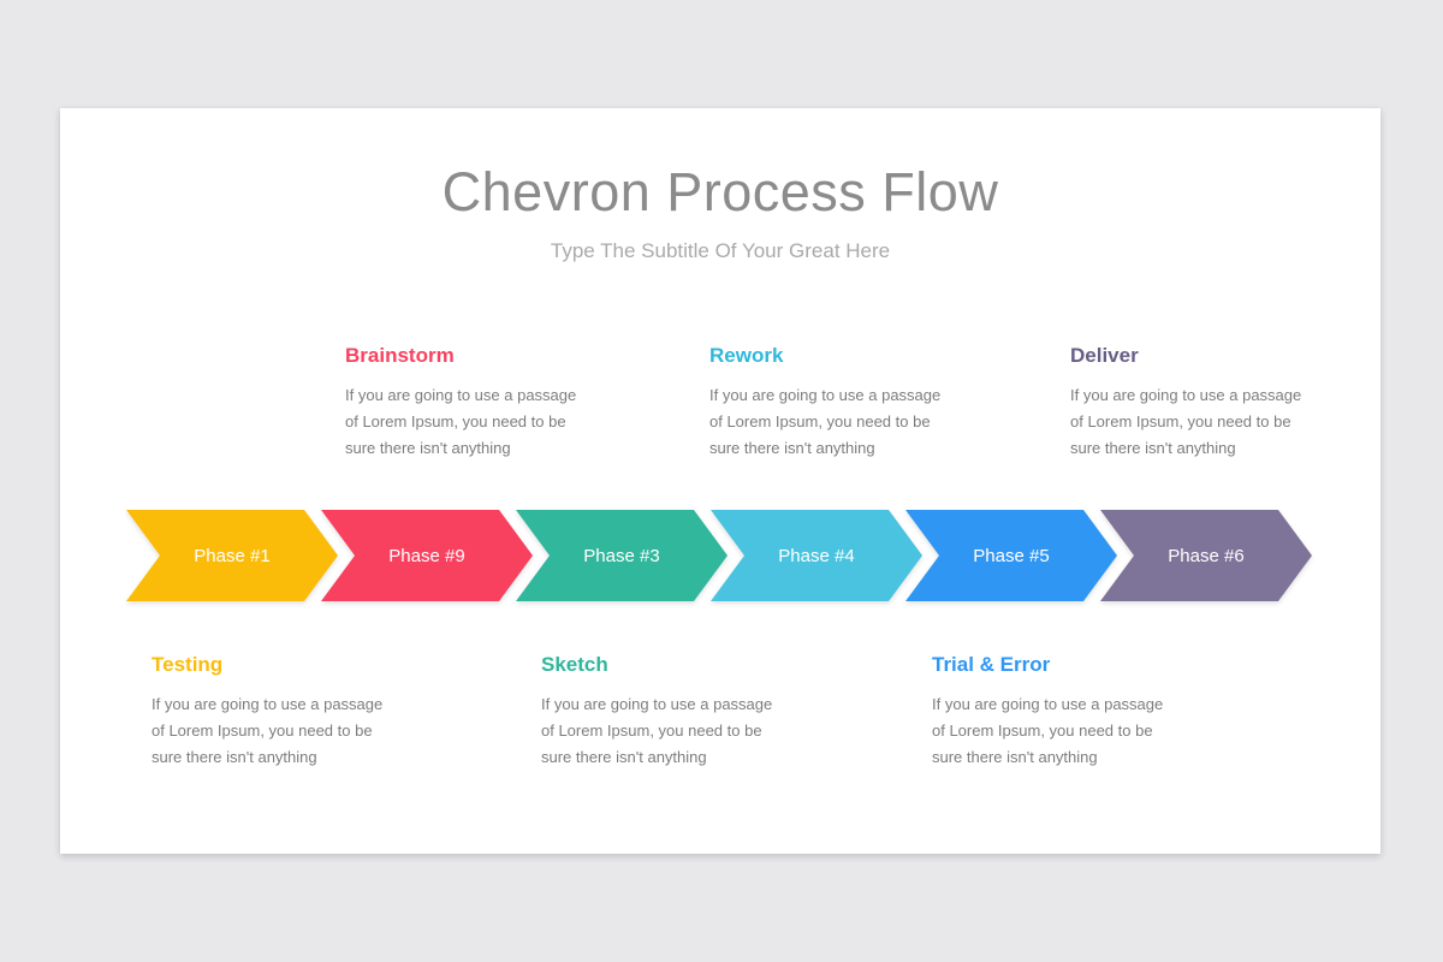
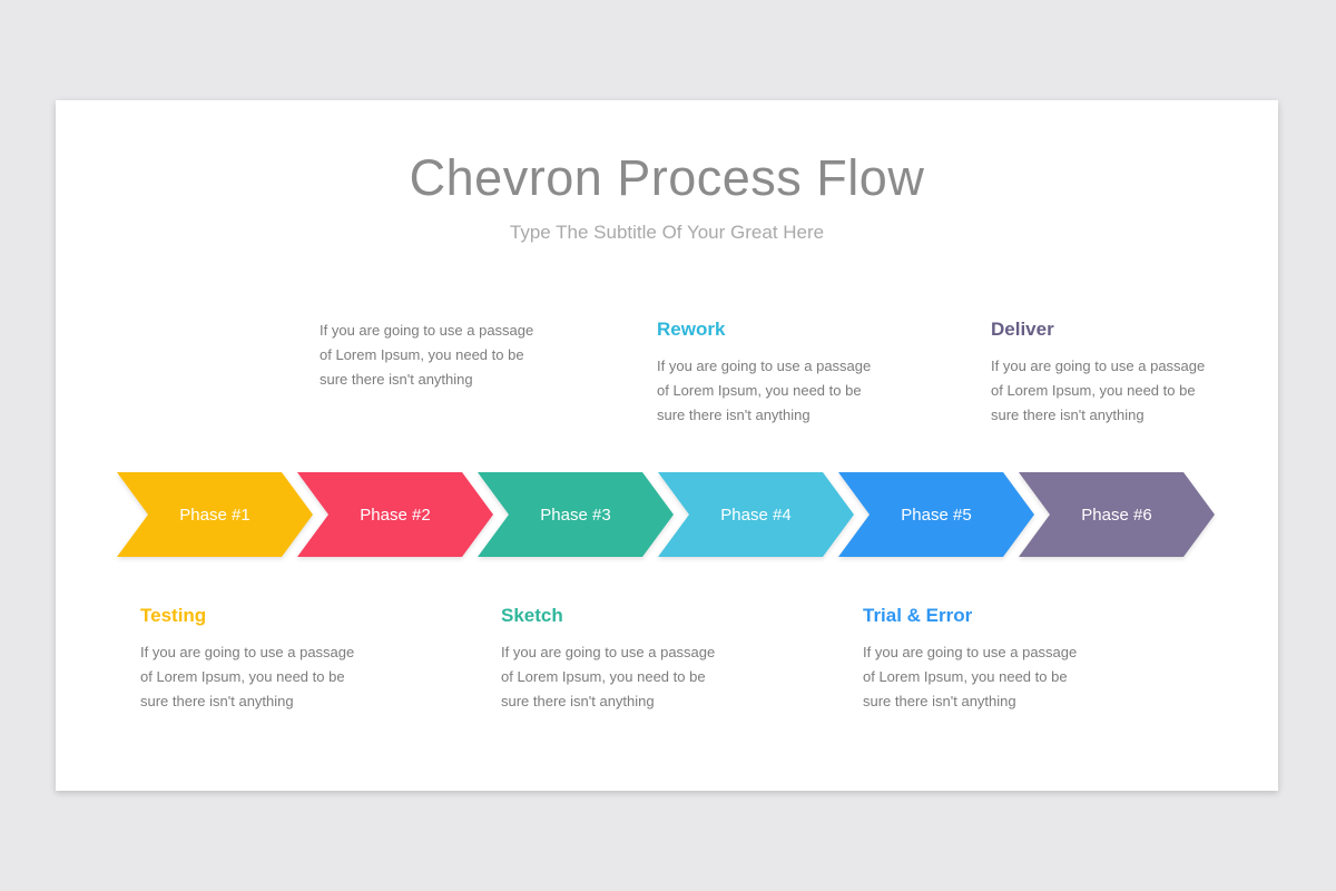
  Chevron Process Flow
  Type The Subtitle Of Your Great Here
- Brainstorm
  If you are going to use a passage
  of Lorem Ipsum, you need to be
  sure there isn't anything
  Rework
  If you are going to use a passage
  of Lorem Ipsum, you need to be
  sure there isn't anything
  Deliver
  If you are going to use a passage
  of Lorem Ipsum, you need to be
  sure there isn't anything
  Phase #1
- Phase #9
+ Phase #2
  Phase #3
  Phase #4
  Phase #5
  Phase #6
  Testing
  If you are going to use a passage
  of Lorem Ipsum, you need to be
  sure there isn't anything
  Sketch
  If you are going to use a passage
  of Lorem Ipsum, you need to be
  sure there isn't anything
  Trial & Error
  If you are going to use a passage
  of Lorem Ipsum, you need to be
  sure there isn't anything
